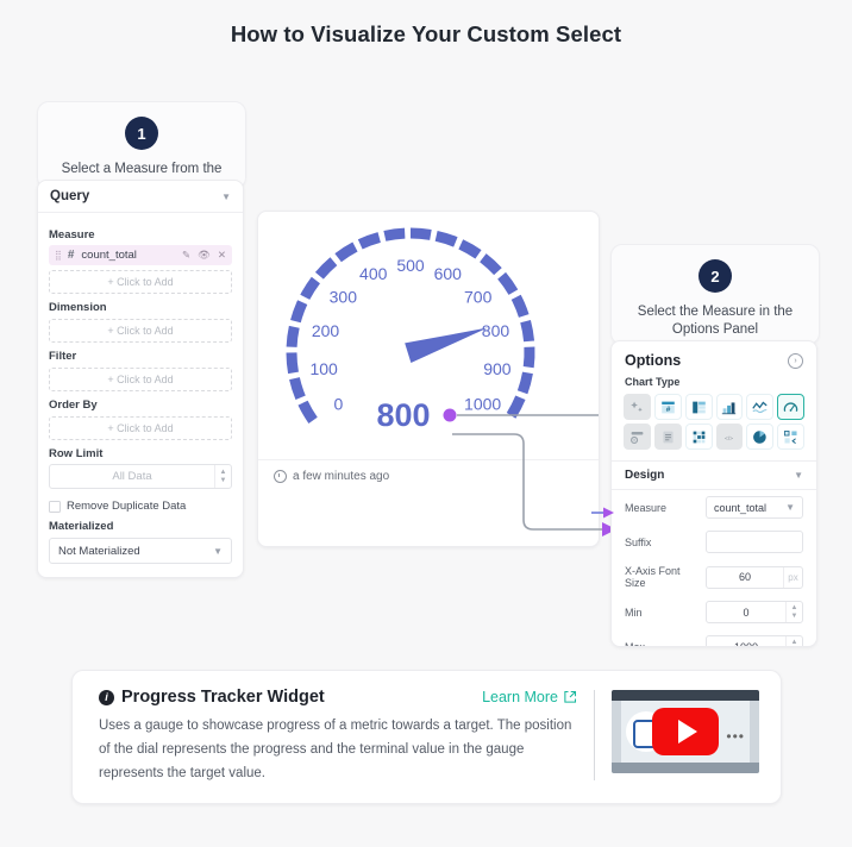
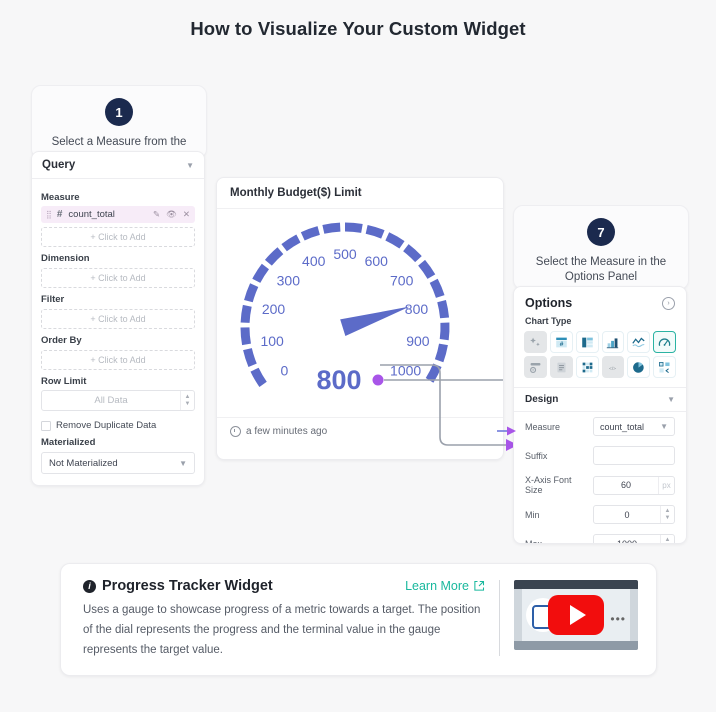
- How to Visualize Your Custom Select
+ How to Visualize Your Custom Widget
  1
  Select a Measure from the
- 2
+ 7
  Select the Measure in the Options Panel
  Query
  ▼
  Measure
  ⣿
  #
  count_total
  ✎
  👁
  ✕
  + Click to Add
  Dimension
  + Click to Add
  Filter
  + Click to Add
  Order By
  + Click to Add
  Row Limit
  All Data
  Remove Duplicate Data
  Materialized
  Not Materialized
  ▼
+ Monthly Budget($) Limit
  0
  100
  200
  300
  400
  500
  600
  700
  800
  900
  1000
  800
  a few minutes ago
  Options
  Chart Type
  Design
  ▼
  Measure
  count_total
  ▼
  Suffix
  X-Axis Font Size
  60
  px
  Min
  0
  i
  Progress Tracker Widget
  Learn More
  Uses a gauge to showcase progress of a metric towards a target. The position of the dial represents the progress and the terminal value in the gauge represents the target value.
  •••
